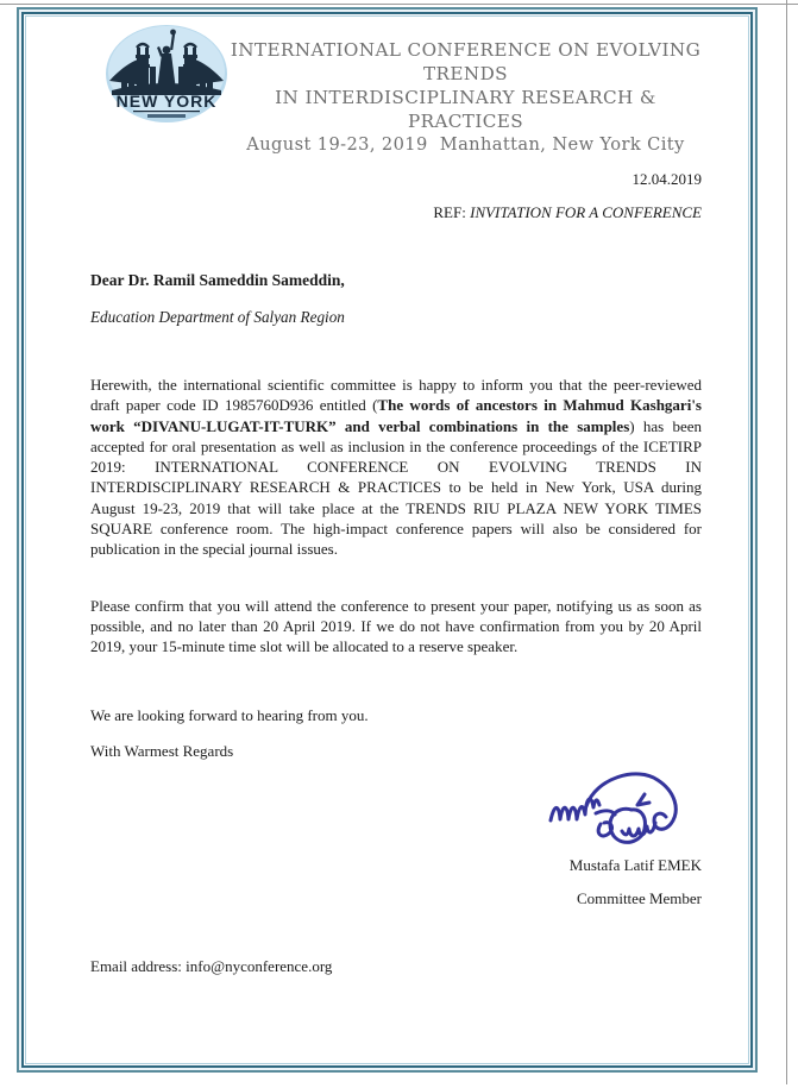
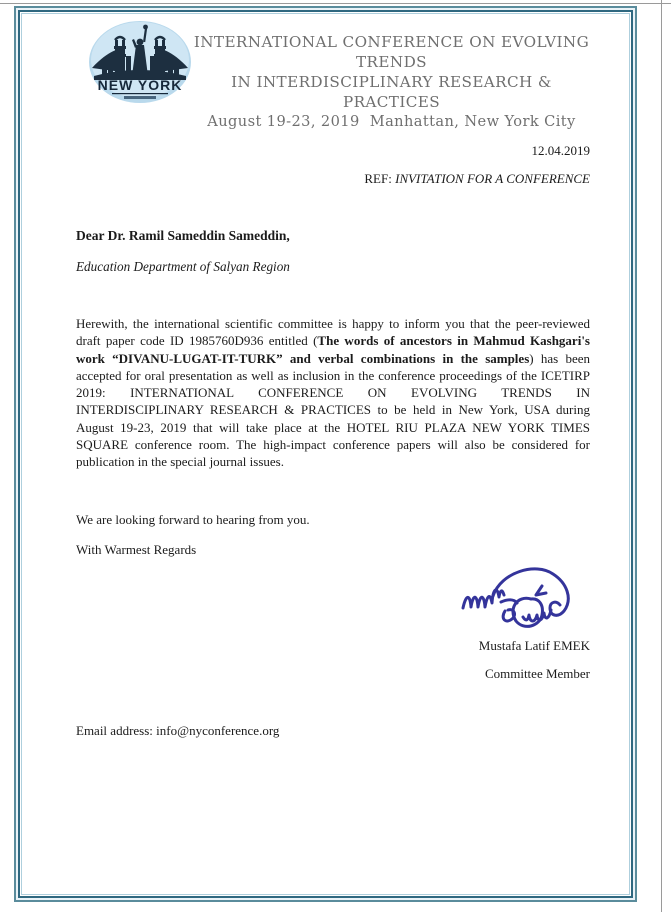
  NEW YORK
  INTERNATIONAL CONFERENCE ON EVOLVING TRENDS
  IN INTERDISCIPLINARY RESEARCH & PRACTICES
  August 19-23, 2019 Manhattan, New York City
  12.04.2019
  REF: INVITATION FOR A CONFERENCE
  Dear Dr. Ramil Sameddin Sameddin,
  Education Department of Salyan Region
- Herewith, the international scientific committee is happy to inform you that the peer-reviewed draft paper code ID 1985760D936 entitled (The words of ancestors in Mahmud Kashgari's work “DIVANU-LUGAT-IT-TURK” and verbal combinations in the samples) has been accepted for oral presentation as well as inclusion in the conference proceedings of the ICETIRP 2019: INTERNATIONAL CONFERENCE ON EVOLVING TRENDS IN INTERDISCIPLINARY RESEARCH & PRACTICES to be held in New York, USA during August 19-23, 2019 that will take place at the TRENDS RIU PLAZA NEW YORK TIMES SQUARE conference room. The high-impact conference papers will also be considered for publication in the special journal issues.
+ Herewith, the international scientific committee is happy to inform you that the peer-reviewed draft paper code ID 1985760D936 entitled (The words of ancestors in Mahmud Kashgari's work “DIVANU-LUGAT-IT-TURK” and verbal combinations in the samples) has been accepted for oral presentation as well as inclusion in the conference proceedings of the ICETIRP 2019: INTERNATIONAL CONFERENCE ON EVOLVING TRENDS IN INTERDISCIPLINARY RESEARCH & PRACTICES to be held in New York, USA during August 19-23, 2019 that will take place at the HOTEL RIU PLAZA NEW YORK TIMES SQUARE conference room. The high-impact conference papers will also be considered for publication in the special journal issues.
- Please confirm that you will attend the conference to present your paper, notifying us as soon as possible, and no later than 20 April 2019. If we do not have confirmation from you by 20 April 2019, your 15-minute time slot will be allocated to a reserve speaker.
  We are looking forward to hearing from you.
  With Warmest Regards
  Mustafa Latif EMEK
  Committee Member
  Email address: info@nyconference.org
